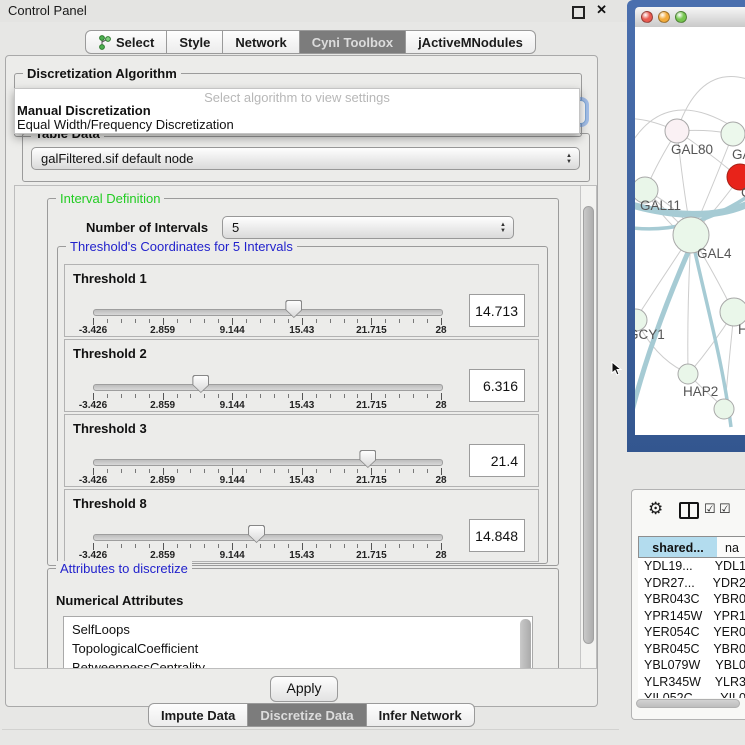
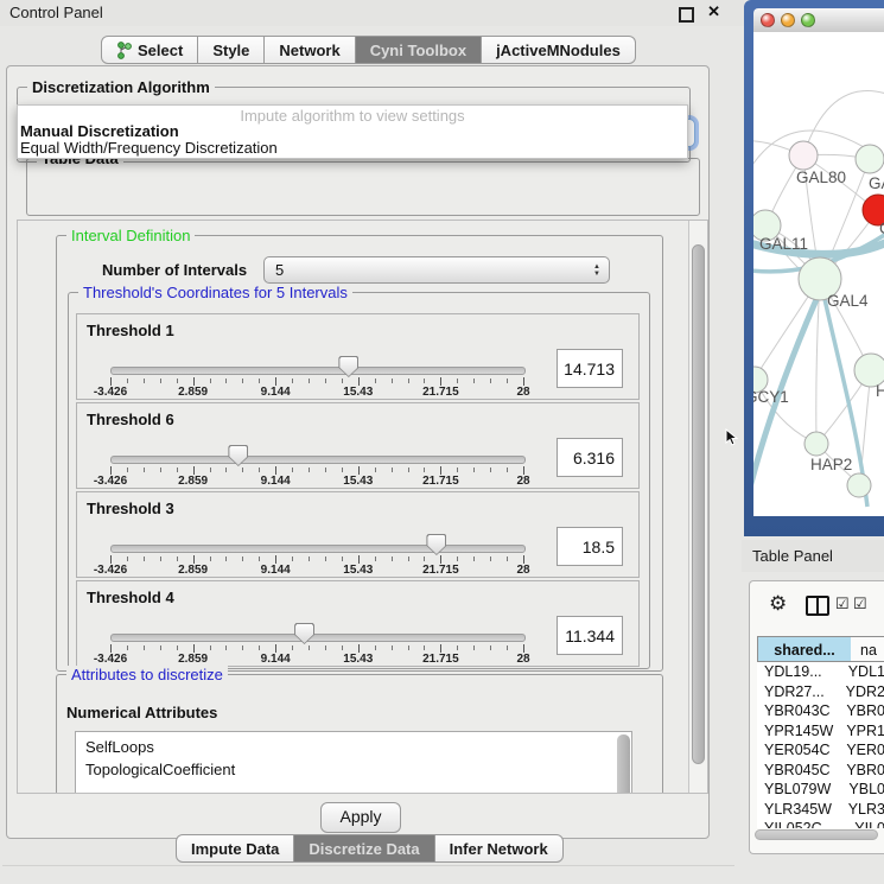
  Control Panel
  ✕
  Select
  Style
  Network
  Cyni Toolbox
  jActiveMNodules
  Discretization Algorithm
- Select algorithm to view settings
+ Impute algorithm to view settings
  Manual Discretization
  Equal Width/Frequency Discretization
- galFiltered.sif default node
  Interval Definition
  Number of Intervals
  5
  Threshold's Coordinates for 5 Intervals
  Threshold 1
  -3.426
  2.859
  9.144
  15.43
  21.715
  28
  14.713
- Threshold 2
+ Threshold 6
  -3.426
  2.859
  9.144
  15.43
  21.715
  28
  6.316
  Threshold 3
  -3.426
  2.859
  9.144
  15.43
  21.715
  28
- 21.4
+ 18.5
- Threshold 8
+ Threshold 4
  -3.426
  2.859
  9.144
  15.43
  21.715
  28
- 14.848
+ 11.344
  Attributes to discretize
  Numerical Attributes
  SelfLoops
  TopologicalCoefficient
- BetweennessCentrality
  Apply
  Impute Data
  Discretize Data
  Infer Network
  GAL80
  GAL11
  GAL4
  CY1
  H
  HAP2
+ Table Panel
  ⚙
  ☑
  ☑
  shared...
  na
  YDL19...
  YDL1
  YDR27...
  YDR2
  YBR043C
  YBR0
  YPR145W
  YPR1
  YER054C
  YER0
  YBR045C
  YBR0
  YBL079W
  YBL0
  YLR345W
  YLR3
